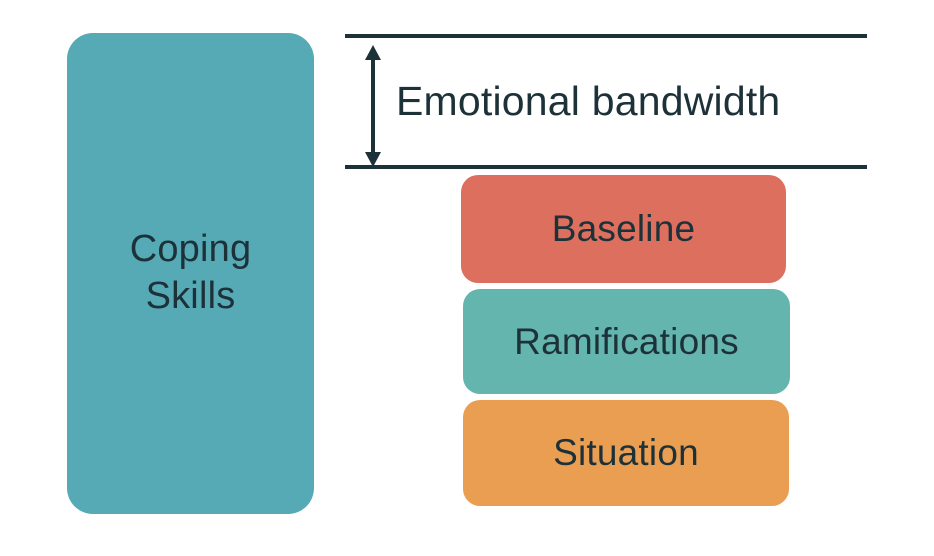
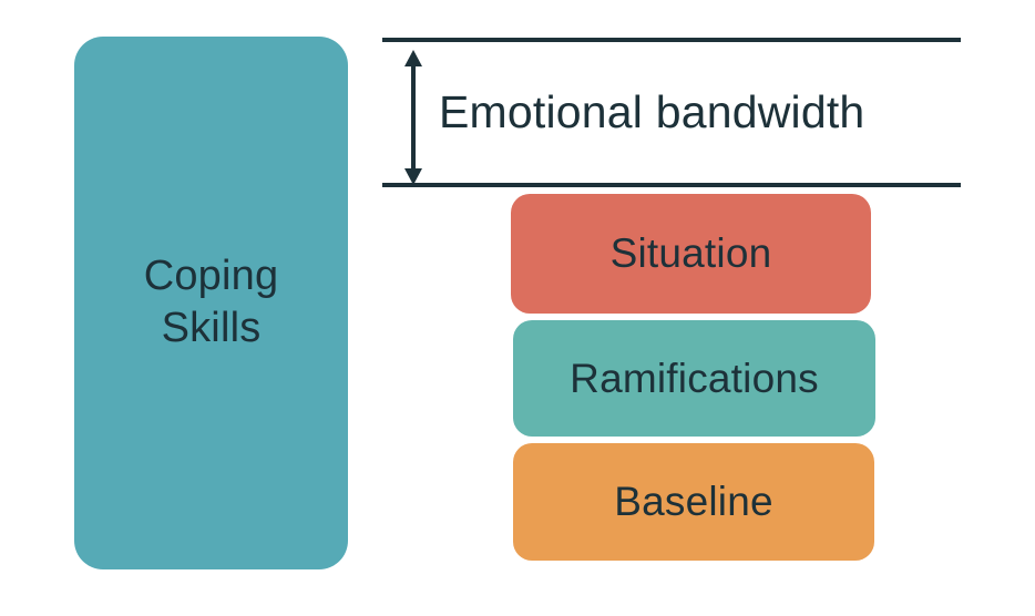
  Coping
  Skills
  Emotional bandwidth
- Baseline
+ Situation
  Ramifications
- Situation
+ Baseline
